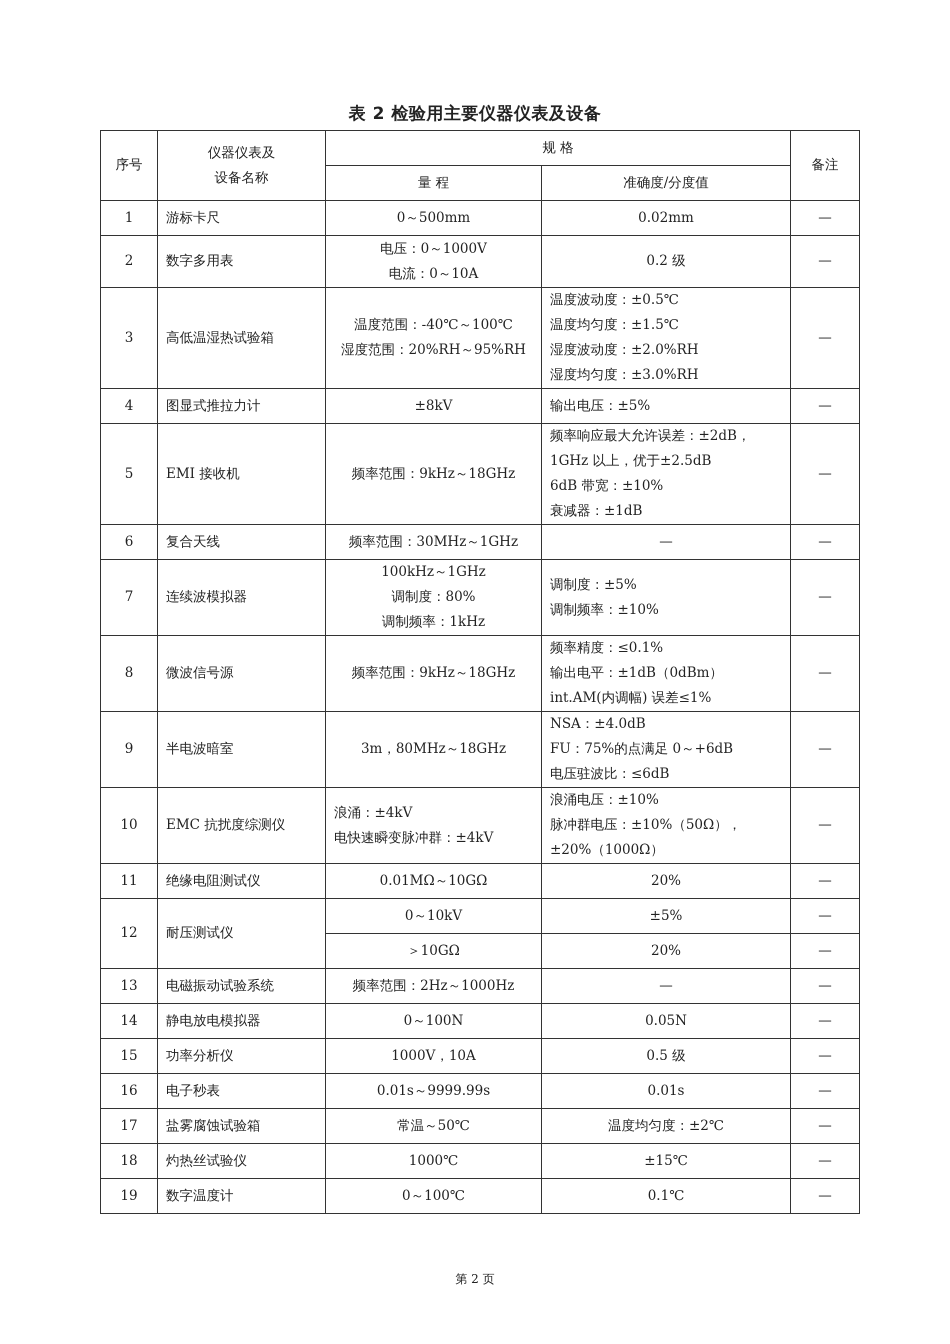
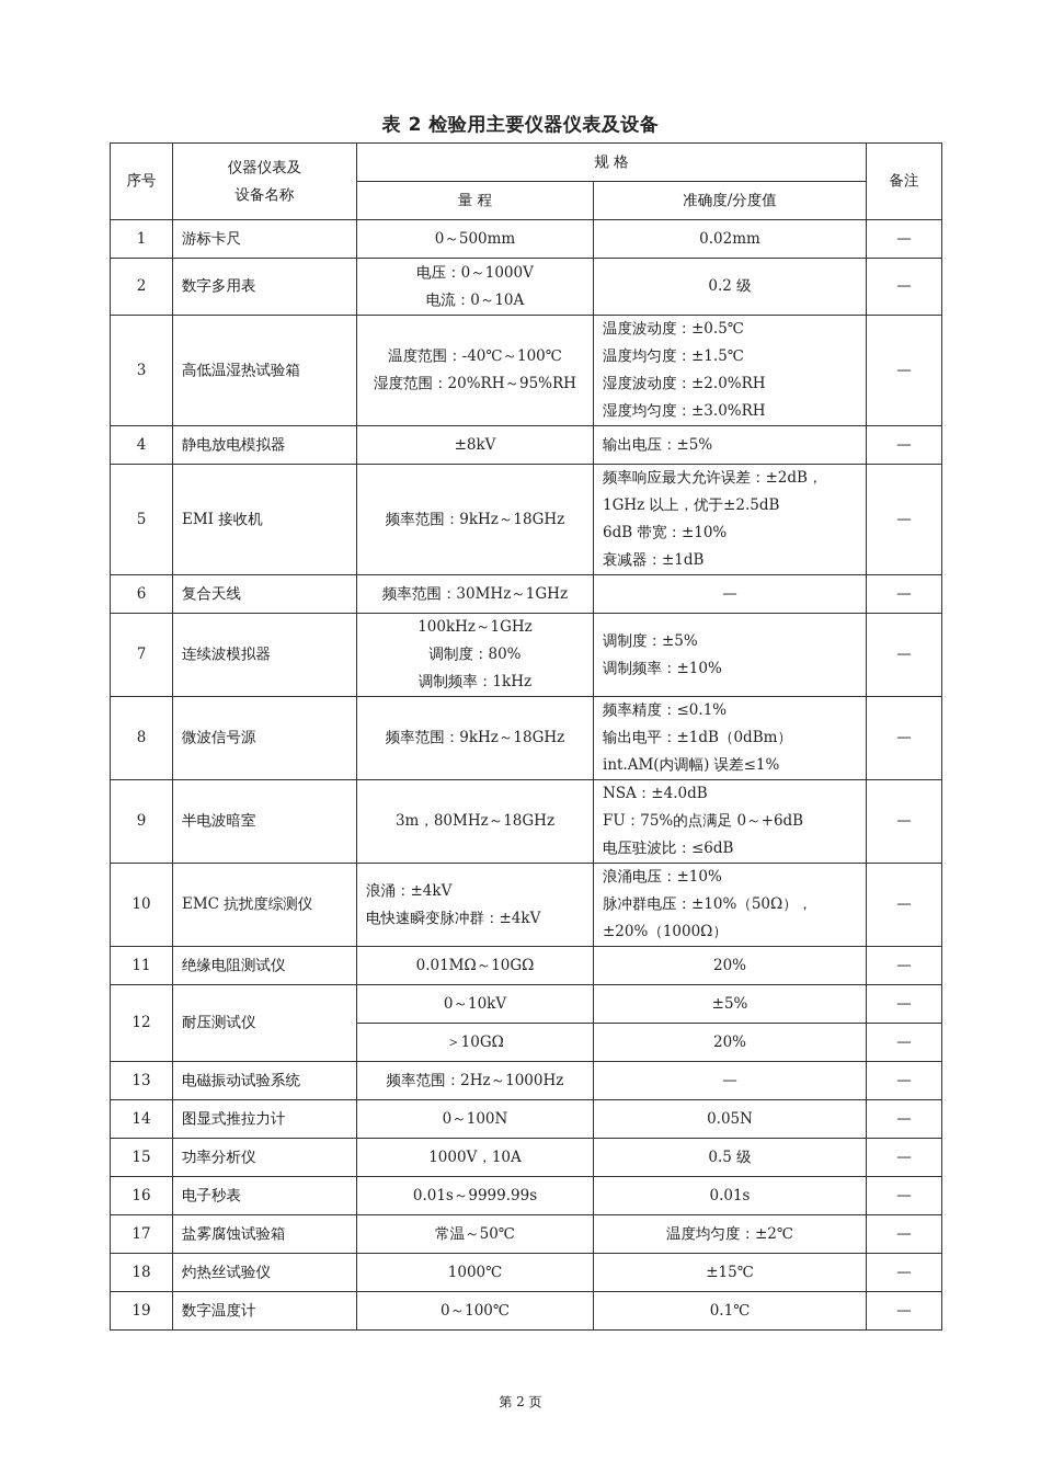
  表 2 检验用主要仪器仪表及设备
  序号	仪器仪表及 设备名称	规 格	备注
  量 程	准确度/分度值
  1	游标卡尺	0～500mm	0.02mm	—
  2	数字多用表	电压：0～1000V 电流：0～10A	0.2 级	—
  3	高低温湿热试验箱	温度范围：-40℃～100℃ 湿度范围：20%RH～95%RH	温度波动度：±0.5℃ 温度均匀度：±1.5℃ 湿度波动度：±2.0%RH 湿度均匀度：±3.0%RH	—
- 4	图显式推拉力计	±8kV	输出电压：±5%	—
+ 4	静电放电模拟器	±8kV	输出电压：±5%	—
  5	EMI 接收机	频率范围：9kHz～18GHz	频率响应最大允许误差：±2dB， 1GHz 以上，优于±2.5dB 6dB 带宽：±10% 衰减器：±1dB	—
  6	复合天线	频率范围：30MHz～1GHz	—	—
  7	连续波模拟器	100kHz～1GHz 调制度：80% 调制频率：1kHz	调制度：±5% 调制频率：±10%	—
  8	微波信号源	频率范围：9kHz～18GHz	频率精度：≤0.1% 输出电平：±1dB（0dBm） int.AM(内调幅) 误差≤1%	—
  9	半电波暗室	3m，80MHz～18GHz	NSA：±4.0dB FU：75%的点满足 0～+6dB 电压驻波比：≤6dB	—
  10	EMC 抗扰度综测仪	浪涌：±4kV 电快速瞬变脉冲群：±4kV	浪涌电压：±10% 脉冲群电压：±10%（50Ω）， ±20%（1000Ω）	—
  11	绝缘电阻测试仪	0.01MΩ～10GΩ	20%	—
  12	耐压测试仪	0～10kV	±5%	—
  ＞10GΩ	20%	—
  13	电磁振动试验系统	频率范围：2Hz～1000Hz	—	—
- 14	静电放电模拟器	0～100N	0.05N	—
+ 14	图显式推拉力计	0～100N	0.05N	—
  15	功率分析仪	1000V，10A	0.5 级	—
  16	电子秒表	0.01s～9999.99s	0.01s	—
  17	盐雾腐蚀试验箱	常温～50℃	温度均匀度：±2℃	—
  18	灼热丝试验仪	1000℃	±15℃	—
  19	数字温度计	0～100℃	0.1℃	—
  第 2 页
